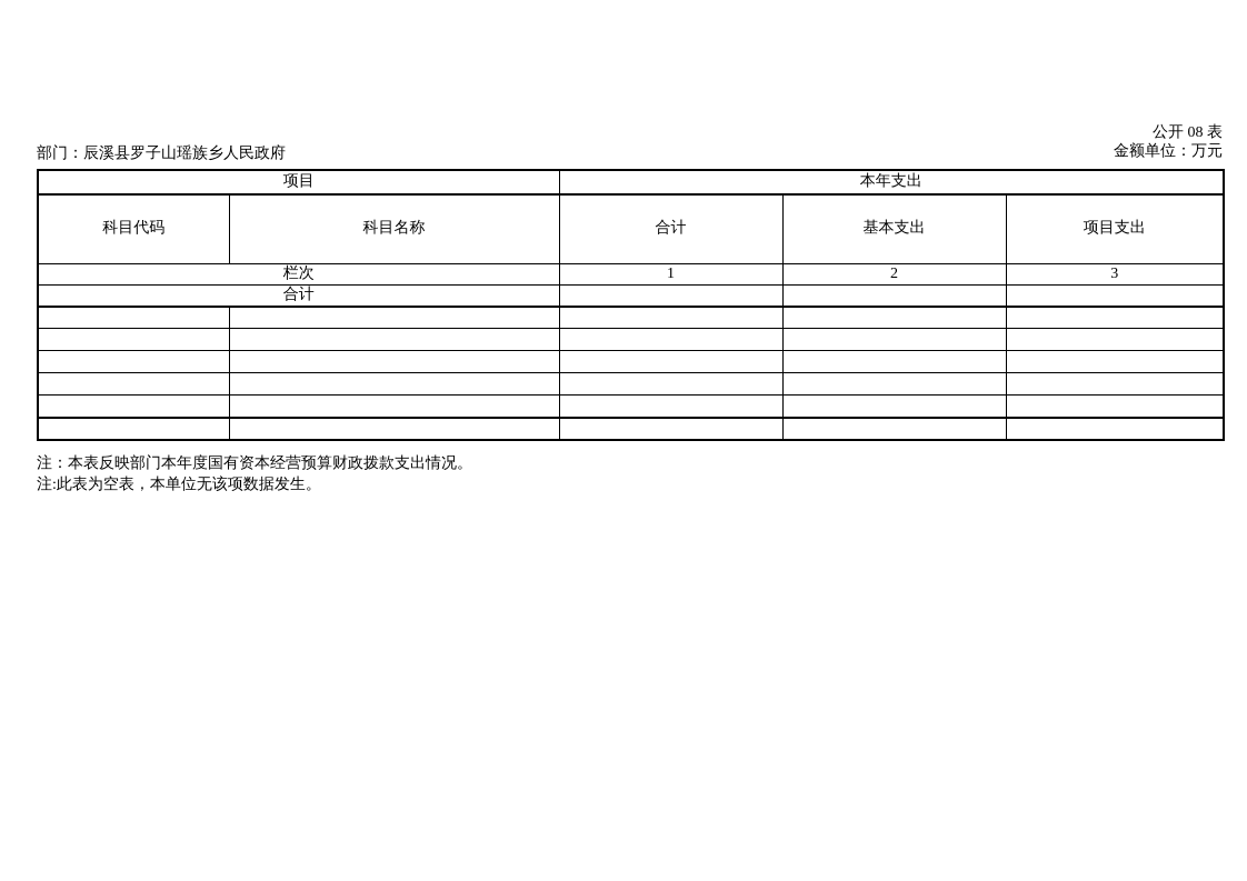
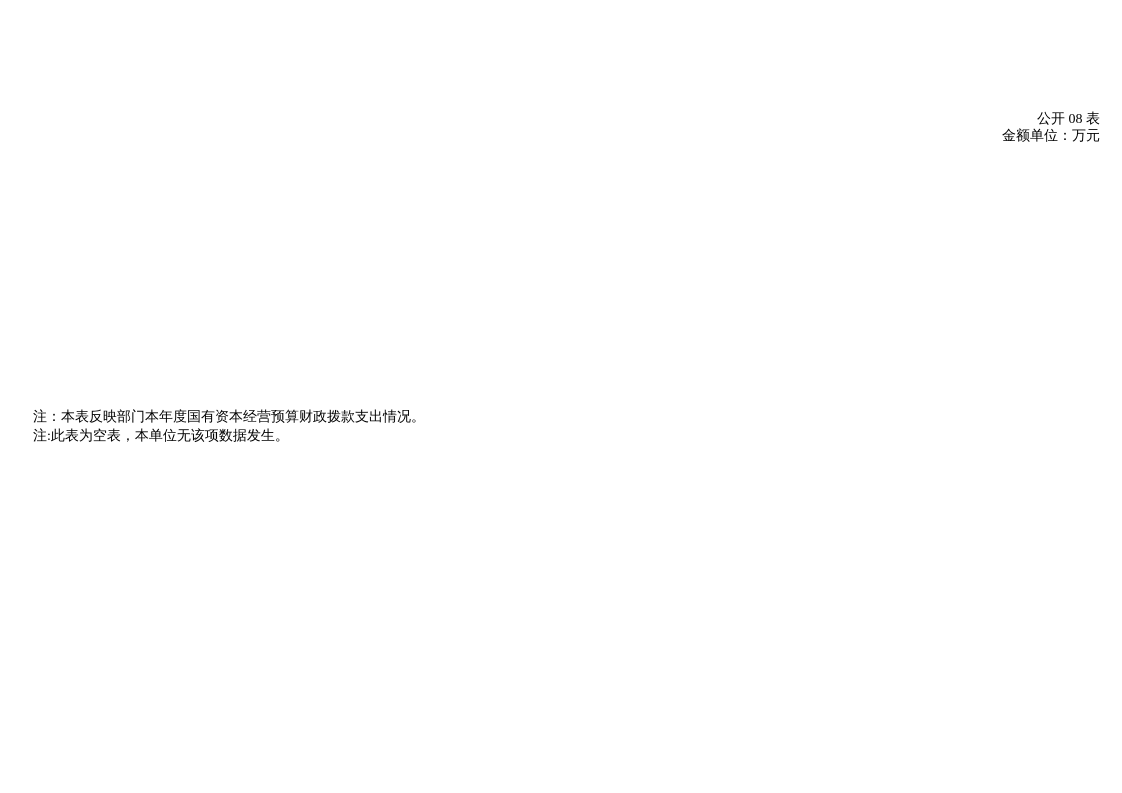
  公开 08 表
  金额单位：万元
- 部门：辰溪县罗子山瑶族乡人民政府
- 项目	本年支出
- 科目代码	科目名称	合计	基本支出	项目支出
- 栏次	1	2	3
- 合计
  注：本表反映部门本年度国有资本经营预算财政拨款支出情况。
  注:此表为空表，本单位无该项数据发生。
